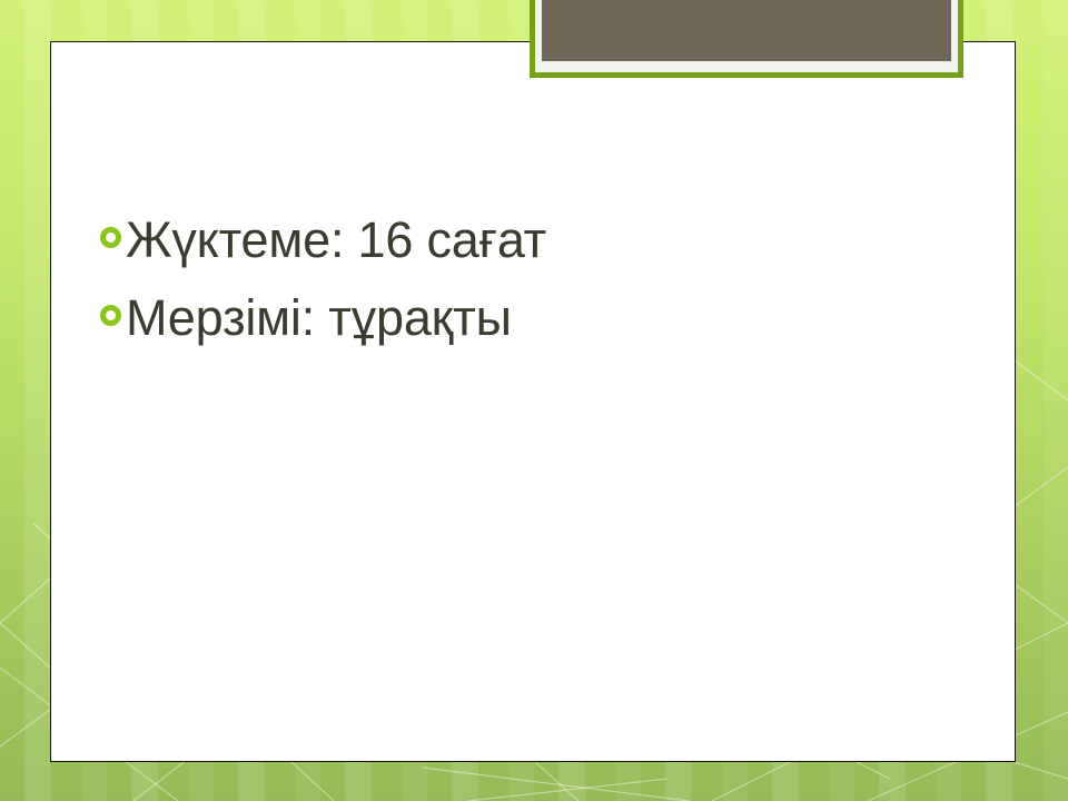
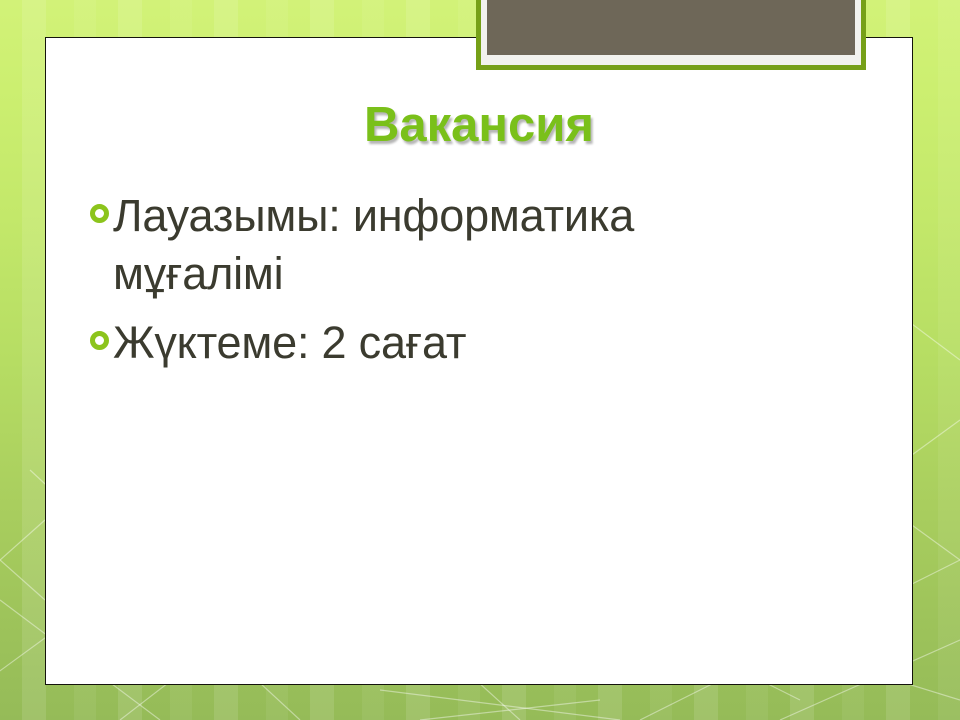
+ Вакансия
+ Лауазымы: информатика мұғалімі
- Жүктеме: 16 сағат
+ Жүктеме: 2 сағат
- Мерзімі: тұрақты
